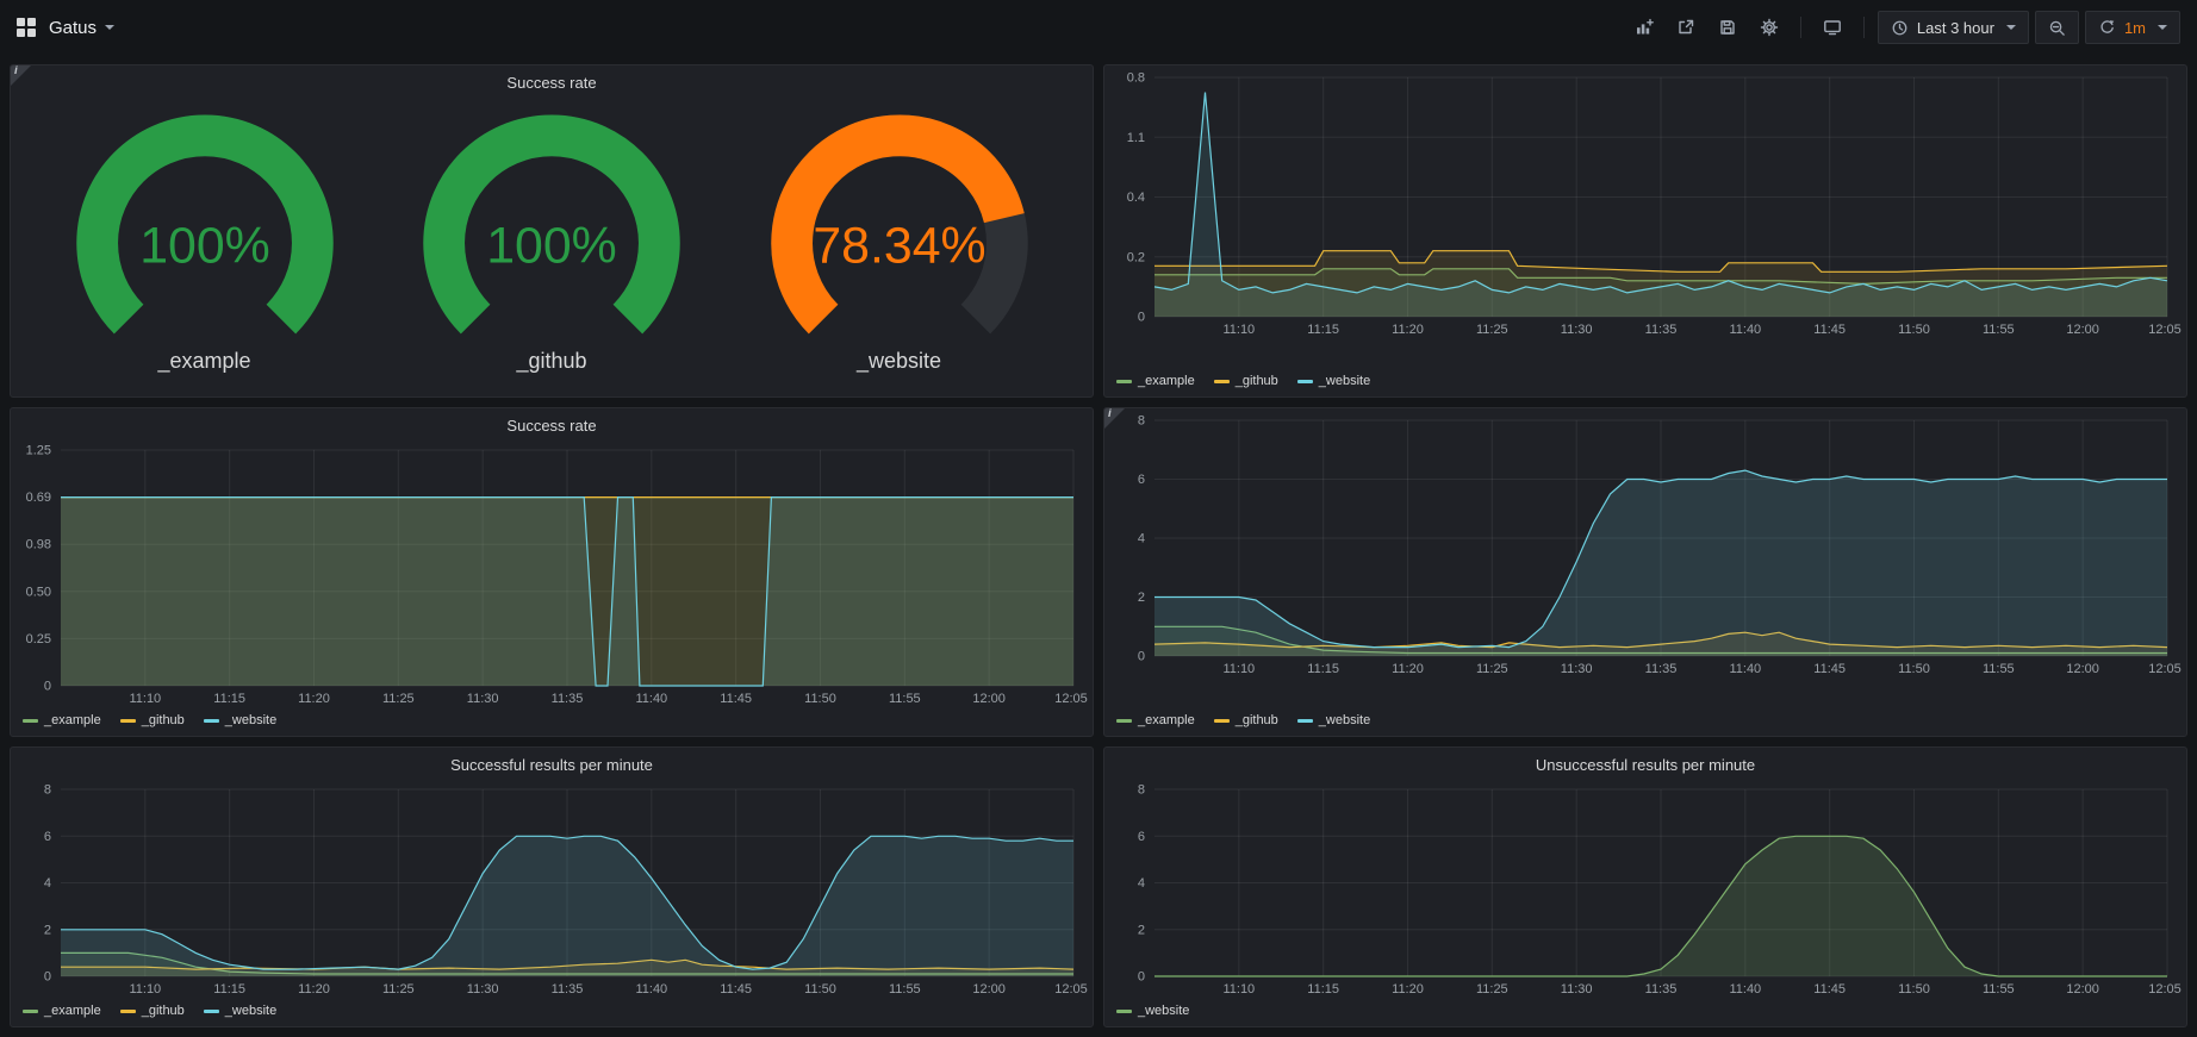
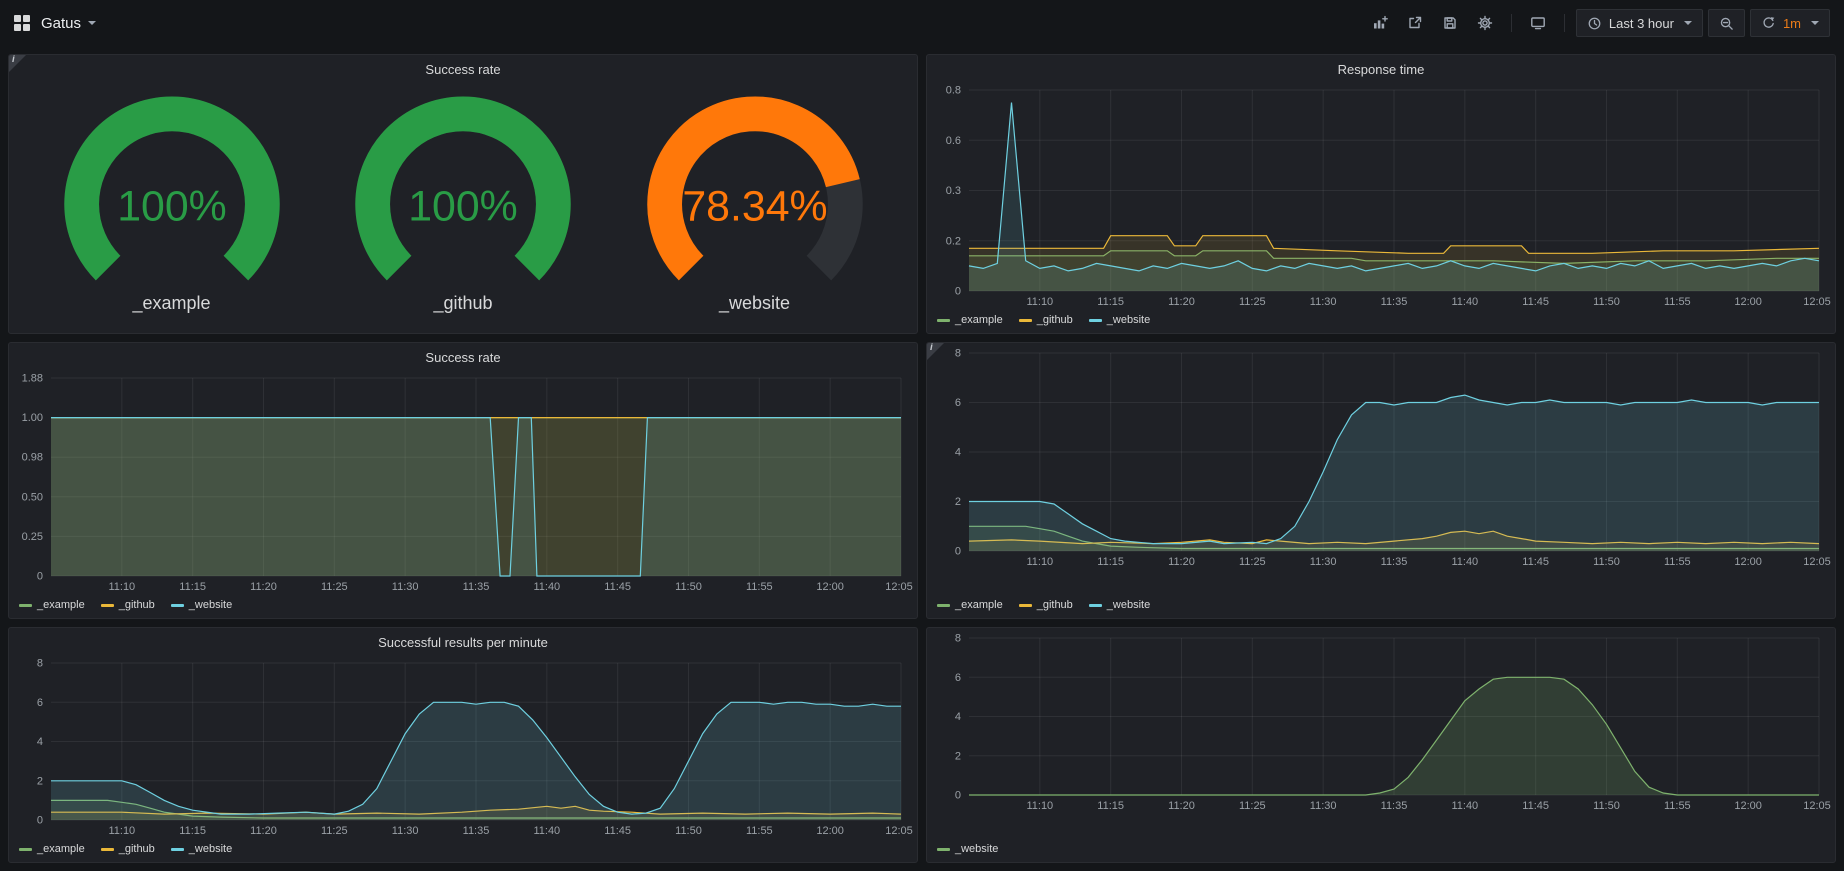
  Gatus
  Last 3 hour
  1m
  Success rate
  100%
  _example
  100%
  _github
  78.34%
  _website
+ Response time
  0
  0.2
- 0.4
+ 0.3
- 1.1
+ 0.6
  0.8
  11:10
  11:15
  11:20
  11:25
  11:30
  11:35
  11:40
  11:45
  11:50
  11:55
  12:00
  12:05
  _example
  _github
  _website
  Success rate
  0
  0.25
  0.50
  0.98
- 0.69
+ 1.00
- 1.25
+ 1.88
  11:10
  11:15
  11:20
  11:25
  11:30
  11:35
  11:40
  11:45
  11:50
  11:55
  12:00
  12:05
  _example
  _github
  _website
  0
  2
  4
  6
  8
  11:10
  11:15
  11:20
  11:25
  11:30
  11:35
  11:40
  11:45
  11:50
  11:55
  12:00
  12:05
  _example
  _github
  _website
  Successful results per minute
  0
  2
  4
  6
  8
  11:10
  11:15
  11:20
  11:25
  11:30
  11:35
  11:40
  11:45
  11:50
  11:55
  12:00
  12:05
  _example
  _github
  _website
- Unsuccessful results per minute
  0
  2
  4
  6
  8
  11:10
  11:15
  11:20
  11:25
  11:30
  11:35
  11:40
  11:45
  11:50
  11:55
  12:00
  12:05
  _website
